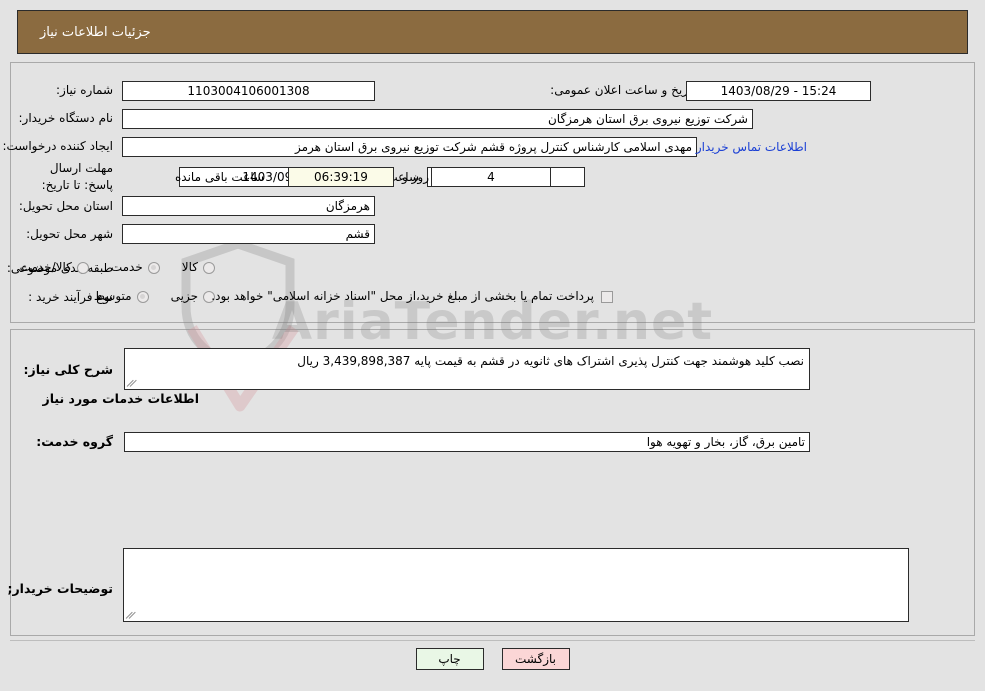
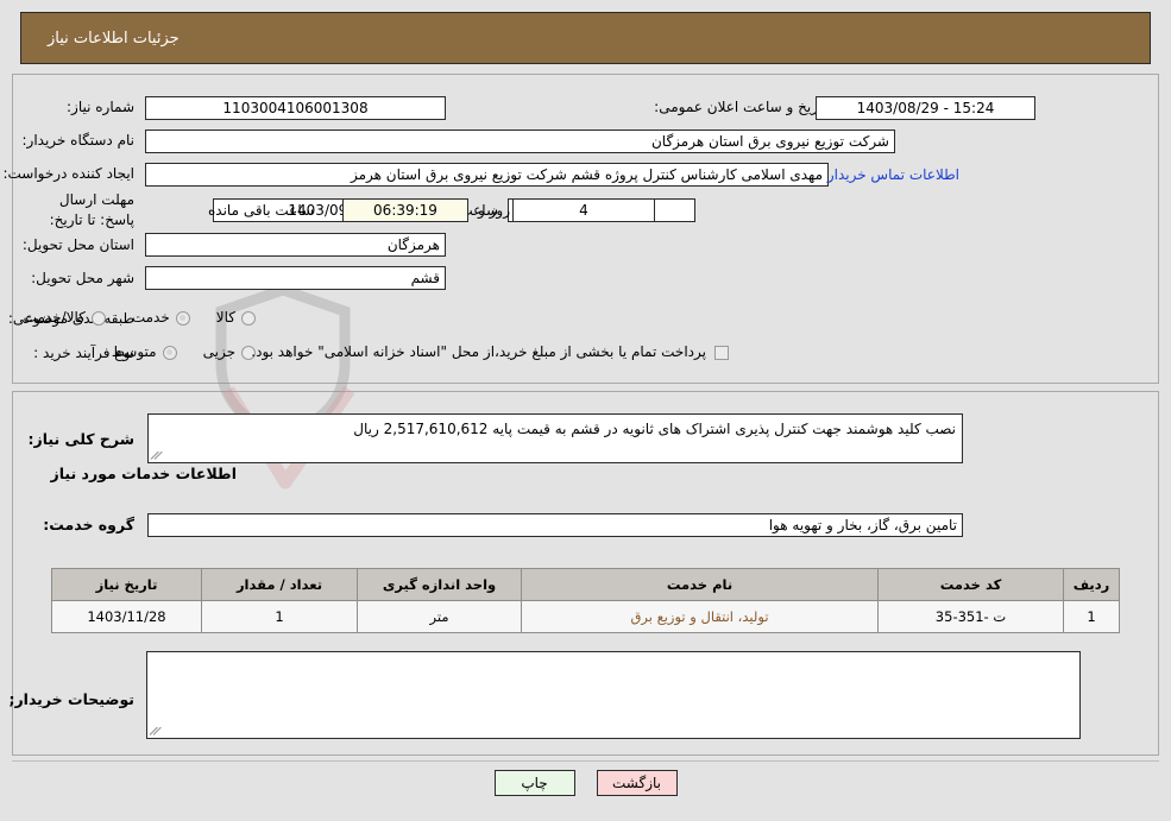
- AriaTender.net
  جزئیات اطلاعات نیاز
  شماره نیاز:
  1103004106001308
  یخ و ساعت اعلان عمومی:
  15:24 - 1403/08/29
  نام دستگاه خریدار:
  شرکت توزیع نیروی برق استان هرمزگان
  ایجاد کننده درخواست:
  مهدی اسلامی کارشناس کنترل پروژه قشم شرکت توزیع نیروی برق استان هرمز
  اطلاعات تماس خریدار
  مهلت ارسال پاسخ: تا تاریخ:
  ساع
  4
  روز و
  06:39:19
  ساعت باقی مانده
  استان محل تحویل:
  هرمزگان
  شهر محل تحویل:
  قشم
  طبقهدی موضوعی:
  کالا
  خدمت
  کالا/خدمت
  نوع فرآیند خرید :
  جزیی
  متوسط
  پرداخت تمام یا بخشی از مبلغ خرید،از محل "اسناد خزانه اسلامی" خواهد بود.
  شرح کلی نیاز:
- نصب کلید هوشمند جهت کنترل پذیری اشتراک های ثانویه در قشم به قیمت پایه 3,439,898,387 ریال
+ نصب کلید هوشمند جهت کنترل پذیری اشتراک های ثانویه در قشم به قیمت پایه 2,517,610,612 ریال
  اطلاعات خدمات مورد نیاز
  گروه خدمت:
  تامین برق، گاز، بخار و تهویه هوا
+ ردیف	کد خدمت	نام خدمت	واحد اندازه گیری	تعداد / مقدار	تاریخ نیاز
+ 1	ت -351-35	تولید، انتقال و توزیع برق	متر	1	1403/11/28
  توضیحات خریدار;
  چاپ
  بازگشت
